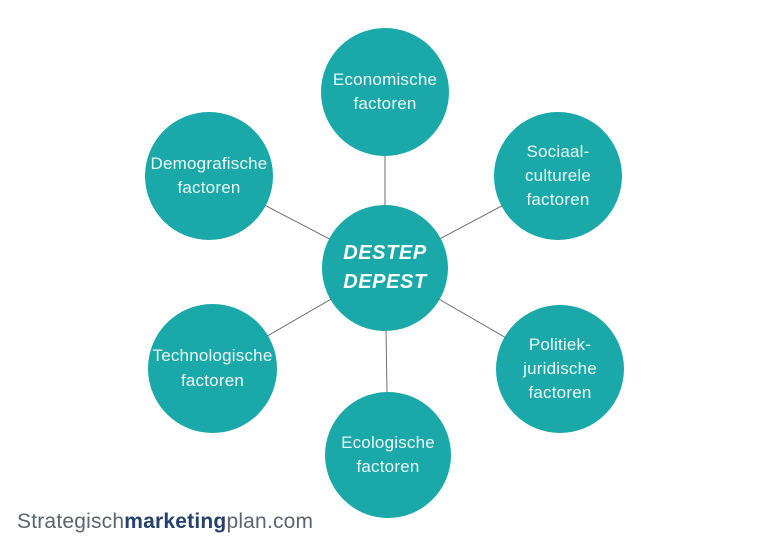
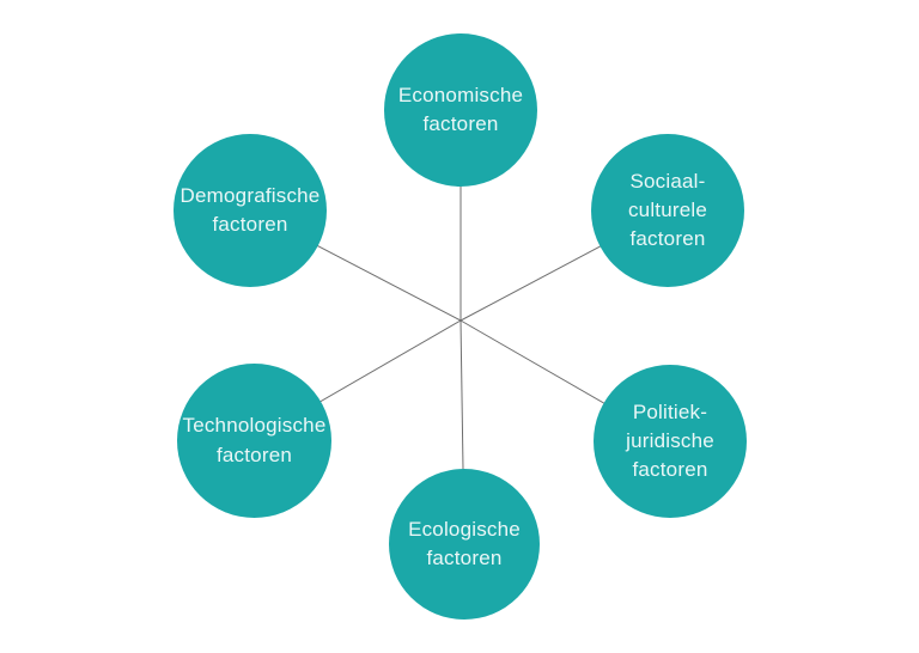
  Economische
  factoren
  Sociaal-
  culturele
  factoren
  Politiek-
  juridische
  factoren
  Ecologische
  factoren
  Technologische
  factoren
  Demografische
  factoren
- DESTEP
- DEPEST
- Strategischmarketingplan.com
